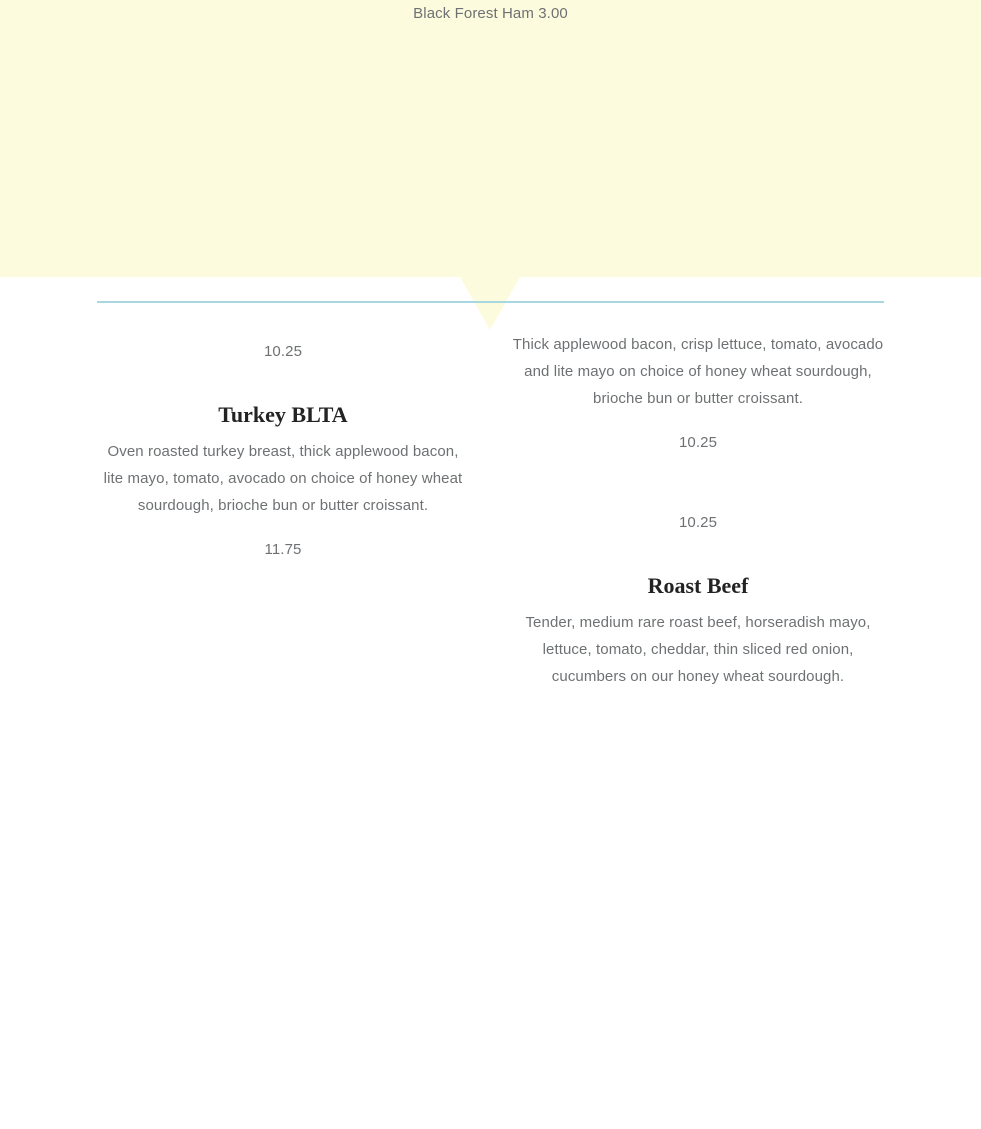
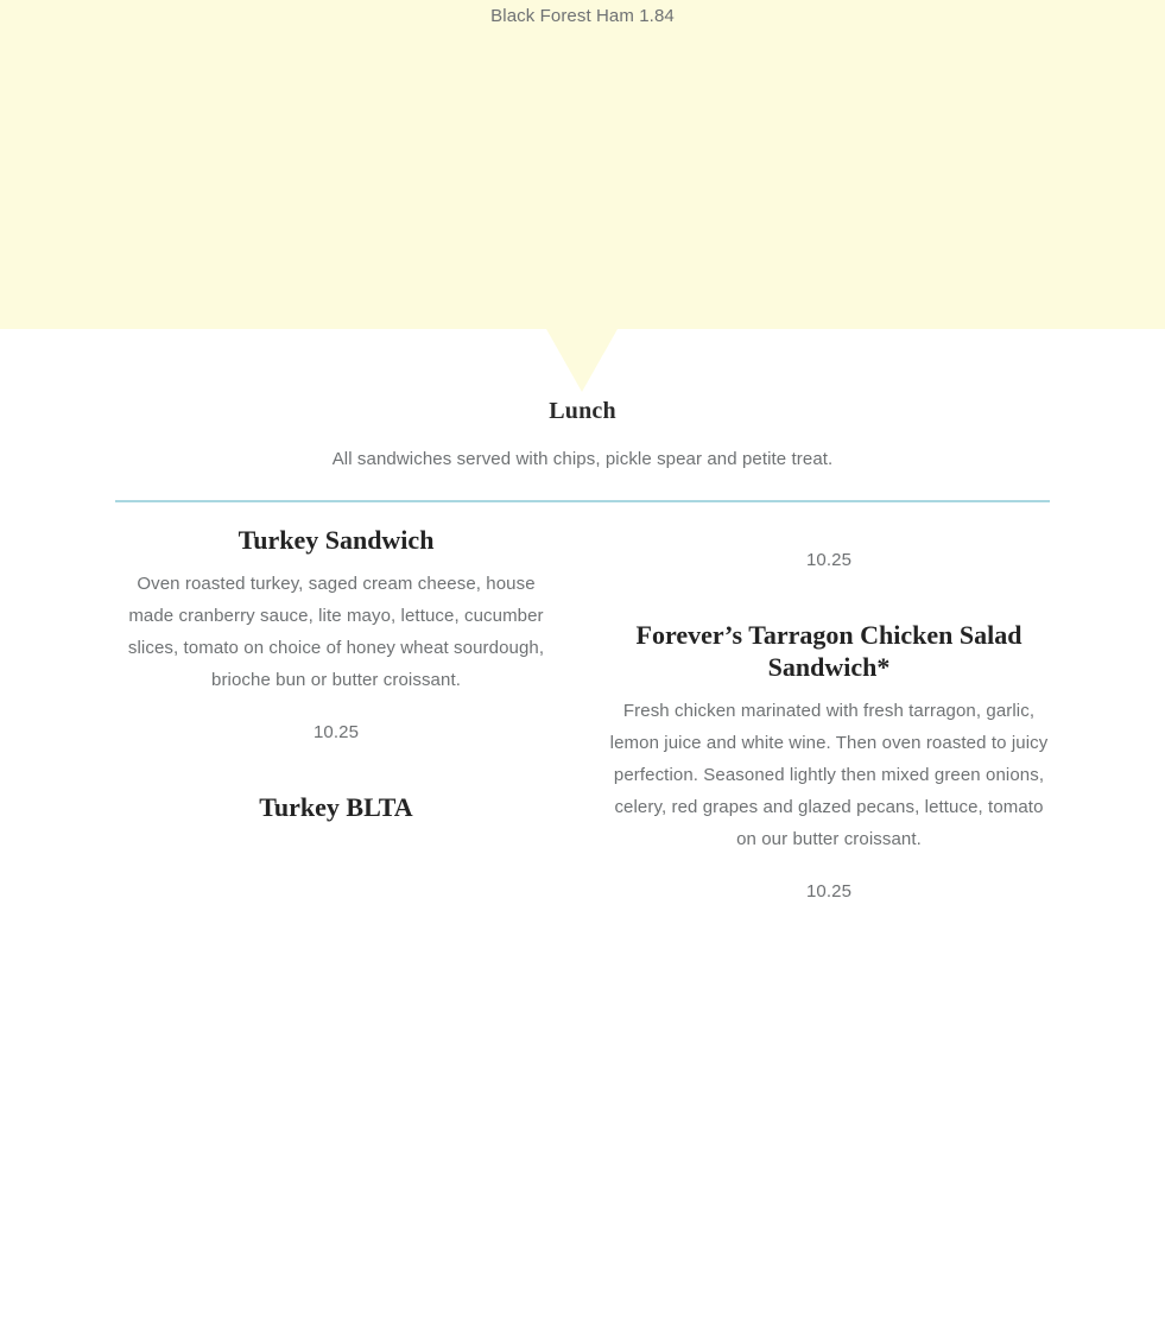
- Black Forest Ham 3.00
+ Black Forest Ham 1.84
+ Lunch
+ All sandwiches served with chips, pickle spear and petite treat.
+ Turkey Sandwich
+ Oven roasted turkey, saged cream cheese, house made cranberry sauce, lite mayo, lettuce, cucumber slices, tomato on choice of honey wheat sourdough, brioche bun or butter croissant.
  10.25
  Turkey BLTA
- Oven roasted turkey breast, thick applewood bacon, lite mayo, tomato, avocado on choice of honey wheat sourdough, brioche bun or butter croissant.
- 11.75
- Thick applewood bacon, crisp lettuce, tomato, avocado and lite mayo on choice of honey wheat sourdough, brioche bun or butter croissant.
  10.25
+ Forever’s Tarragon Chicken Salad Sandwich*
+ Fresh chicken marinated with fresh tarragon, garlic, lemon juice and white wine. Then oven roasted to juicy perfection. Seasoned lightly then mixed green onions, celery, red grapes and glazed pecans, lettuce, tomato on our butter croissant.
  10.25
- Roast Beef
- Tender, medium rare roast beef, horseradish mayo, lettuce, tomato, cheddar, thin sliced red onion, cucumbers on our honey wheat sourdough.
